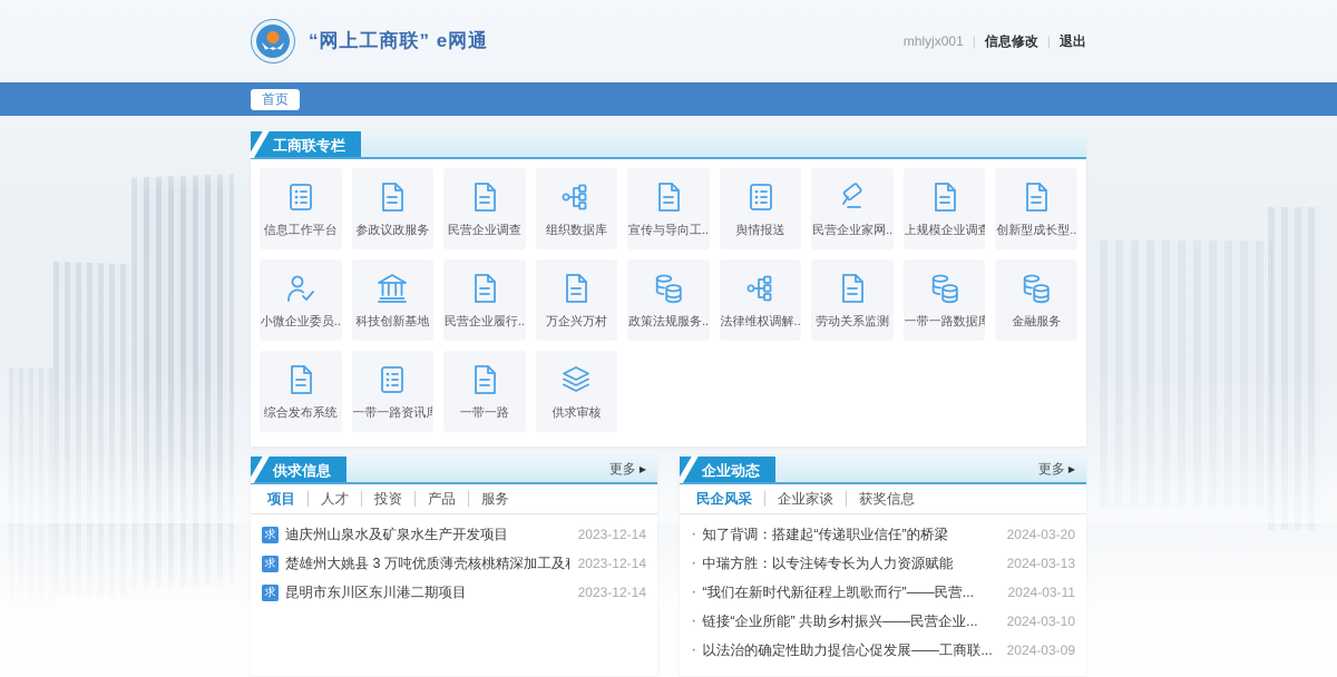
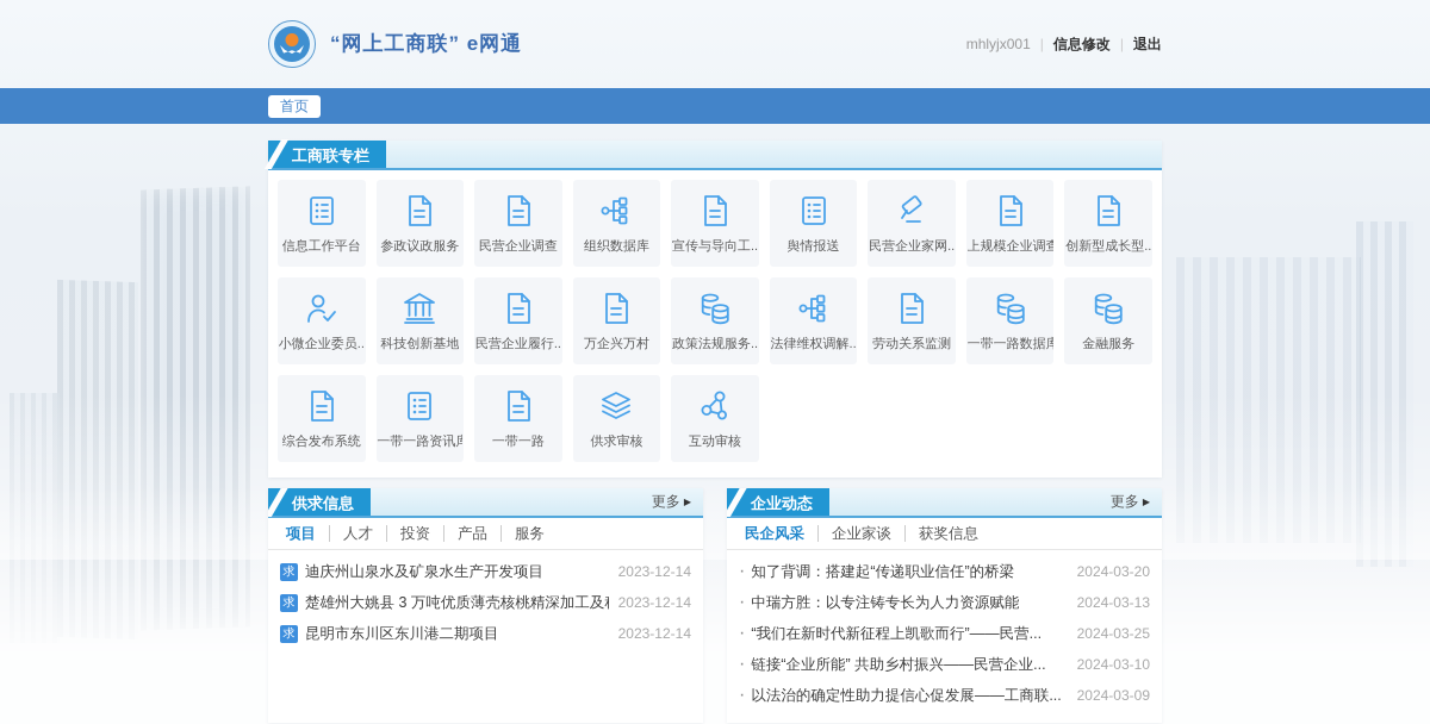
  “网上工商联” e网通
  mhlyjx001
  |
  信息修改
  |
  退出
  首页
  工商联专栏
  信息工作平台
  参政议政服务
  民营企业调查
  组织数据库
  宣传与导向工..
  舆情报送
  民营企业家网..
  上规模企业调查
  创新型成长型..
  小微企业委员..
  科技创新基地
  民营企业履行..
  万企兴万村
  政策法规服务..
  法律维权调解..
  劳动关系监测
  一带一路数据库
  金融服务
  综合发布系统
  一带一路资讯库
  一带一路
  供求审核
+ 互动审核
  供求信息
  更多
  ▶
  项目
  人才
  投资
  产品
  服务
  求
  迪庆州山泉水及矿泉水生产开发项目
  2023-12-14
  求
  楚雄州大姚县 3 万吨优质薄壳核桃精深加工及
  2023-12-14
  求
  昆明市东川区东川港二期项目
  2023-12-14
  企业动态
  更多
  ▶
  民企风采
  企业家谈
  获奖信息
  ·
  知了背调：搭建起“传递职业信任”的桥梁
  2024-03-20
  ·
  中瑞方胜：以专注铸专长为人力资源赋能
  2024-03-13
  ·
  “我们在新时代新征程上凯歌而行”——民营...
- 2024-03-11
+ 2024-03-25
  ·
  链接“企业所能” 共助乡村振兴——民营企业...
  2024-03-10
  ·
  以法治的确定性助力提信心促发展——工商联...
  2024-03-09
